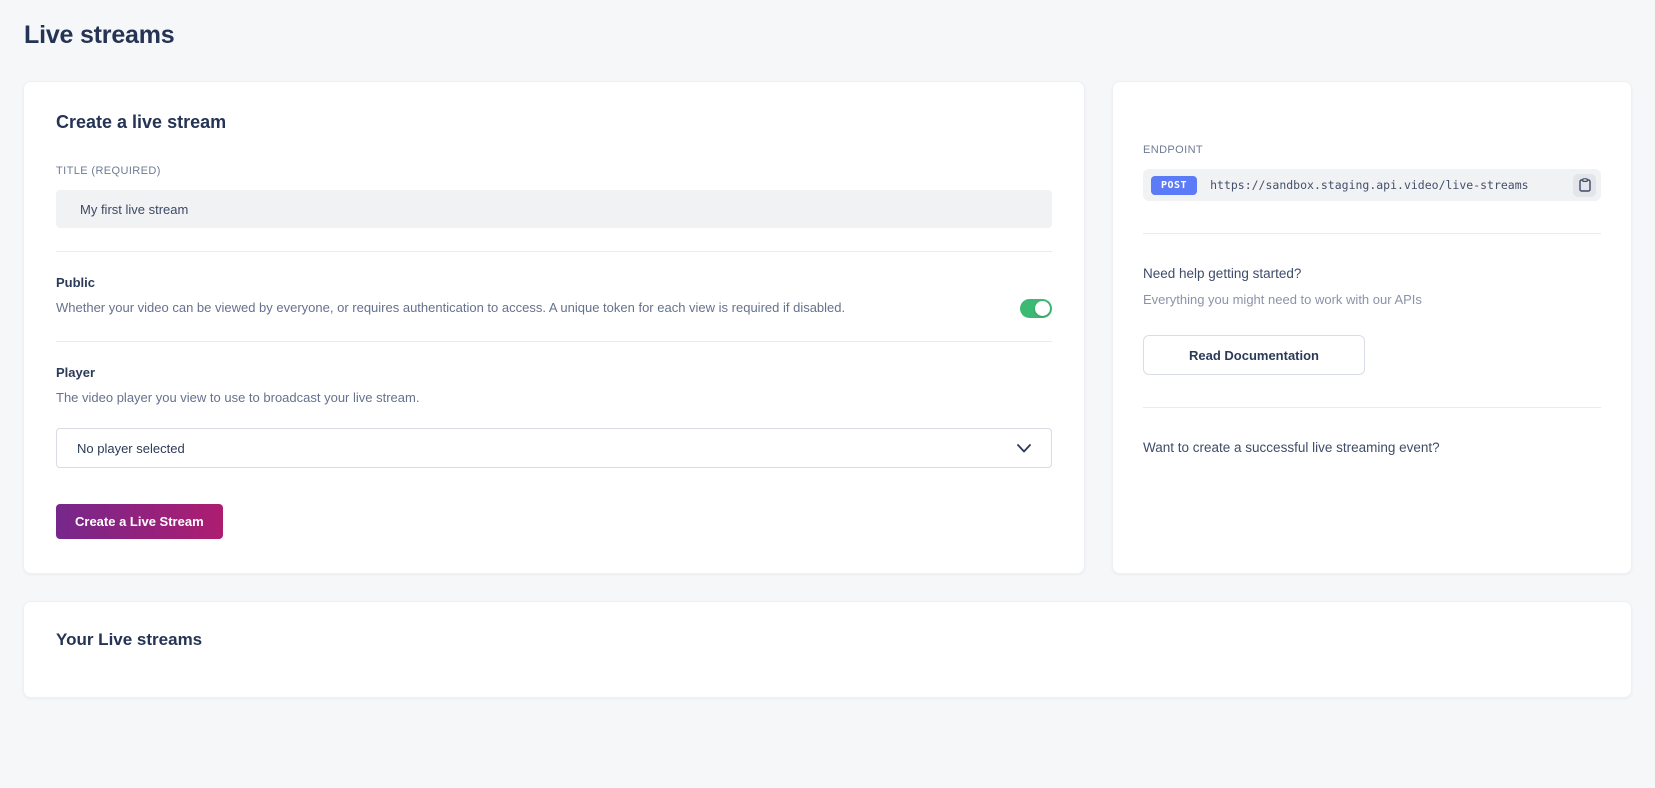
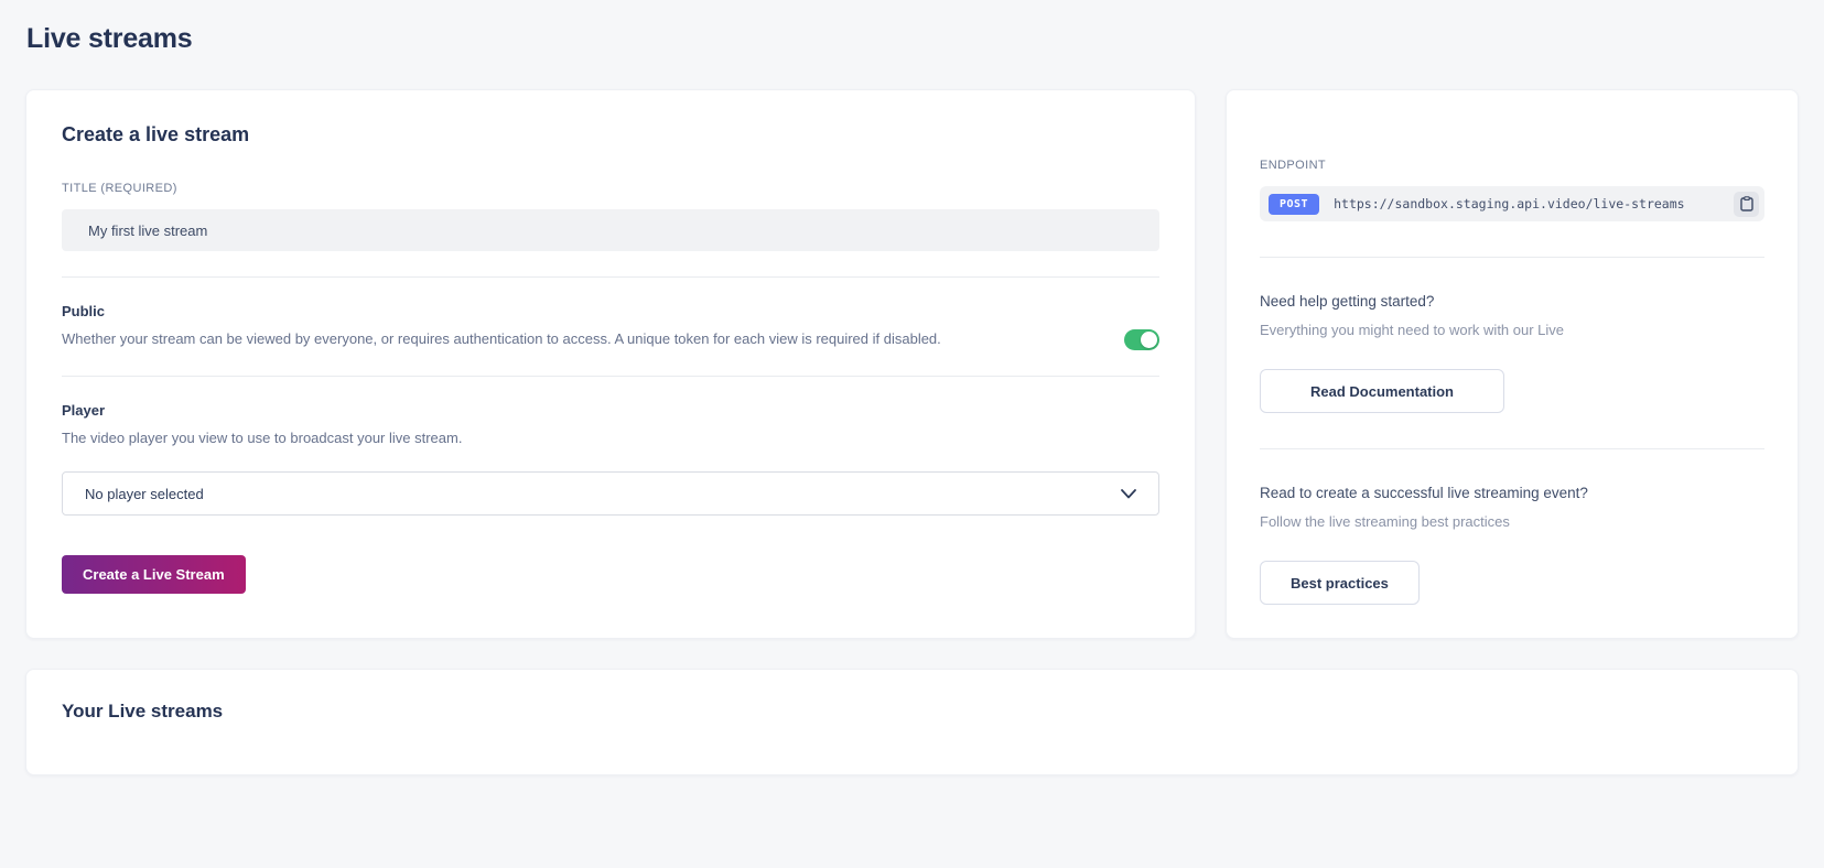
  Live streams
  Create a live stream
  TITLE (REQUIRED)
  My first live stream
  Public
- Whether your video can be viewed by everyone, or requires authentication to access. A unique token for each view is required if disabled.
+ Whether your stream can be viewed by everyone, or requires authentication to access. A unique token for each view is required if disabled.
  Player
  The video player you view to use to broadcast your live stream.
  No player selected
  Create a Live Stream
  ENDPOINT
  POST
  https://sandbox.staging.api.video/live-streams
  Need help getting started?
- Everything you might need to work with our APIs
+ Everything you might need to work with our Live
  Read Documentation
- Want to create a successful live streaming event?
+ Read to create a successful live streaming event?
+ Follow the live streaming best practices
+ Best practices
  Your Live streams
